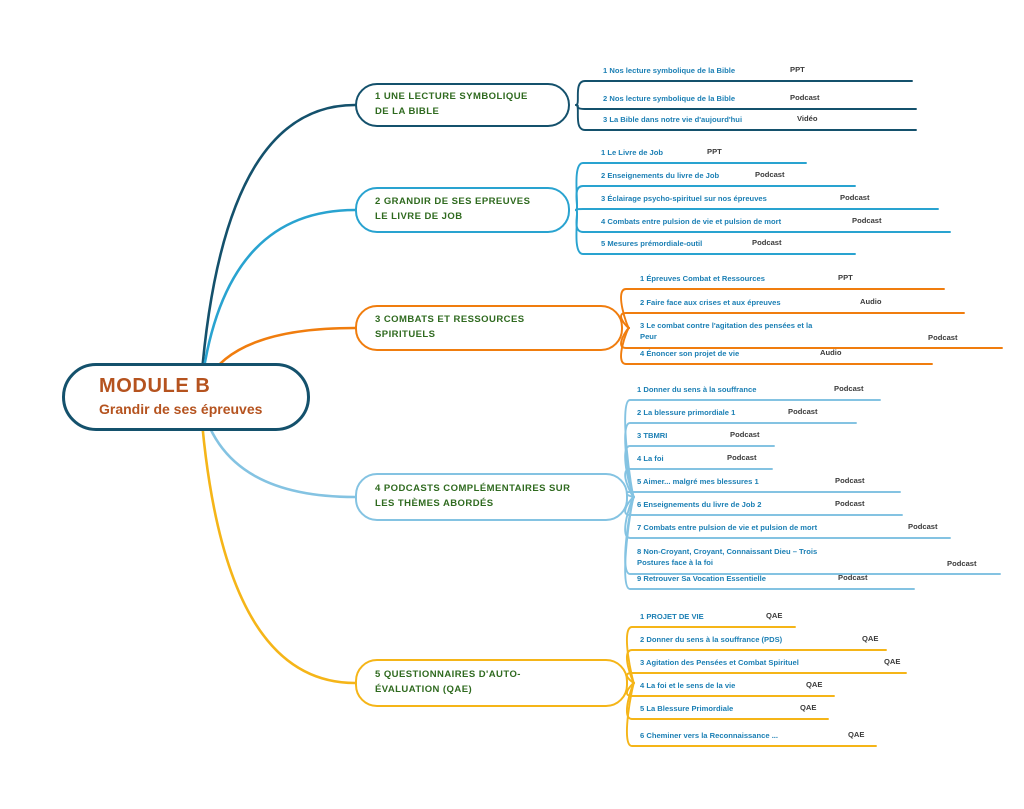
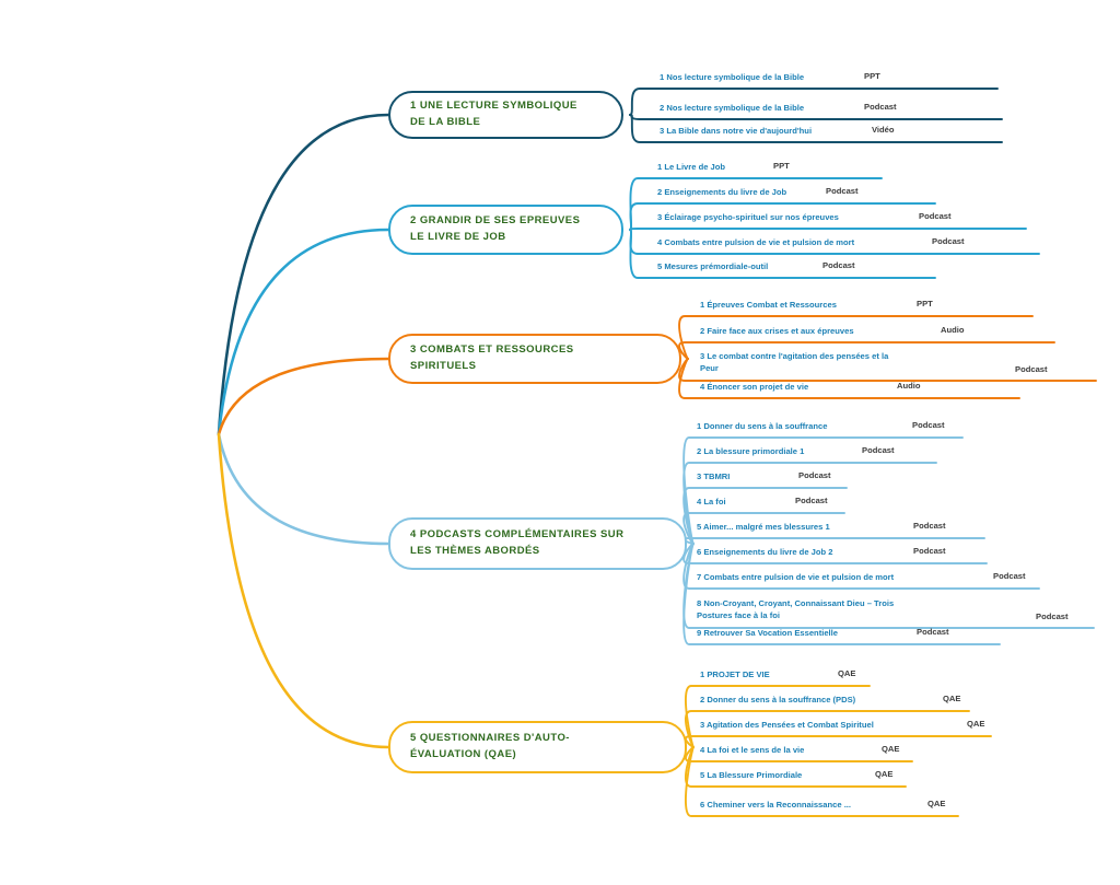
- MODULE B
- Grandir de ses épreuves
  1 UNE LECTURE SYMBOLIQUE
  DE LA BIBLE
  2 GRANDIR DE SES EPREUVES
  LE LIVRE DE JOB
  3 COMBATS ET RESSOURCES
  SPIRITUELS
  4 PODCASTS COMPLÉMENTAIRES SUR
  LES THÈMES ABORDÉS
  5 QUESTIONNAIRES D'AUTO-
  ÉVALUATION (QAE)
  1 Nos lecture symbolique de la Bible
  PPT
  2 Nos lecture symbolique de la Bible
  Podcast
  3 La Bible dans notre vie d'aujourd'hui
  Vidéo
  1 Le Livre de Job
  PPT
  2 Enseignements du livre de Job
  Podcast
  3 Éclairage psycho-spirituel sur nos épreuves
  Podcast
  4 Combats entre pulsion de vie et pulsion de mort
  Podcast
  5 Mesures prémordiale-outil
  Podcast
  1 Épreuves Combat et Ressources
  PPT
  2 Faire face aux crises et aux épreuves
  Audio
  3 Le combat contre l'agitation des pensées et la
  Peur
  Podcast
  4 Énoncer son projet de vie
  Audio
  1 Donner du sens à la souffrance
  Podcast
  2 La blessure primordiale 1
  Podcast
  3 TBMRI
  Podcast
  4 La foi
  Podcast
  5 Aimer... malgré mes blessures 1
  Podcast
  6 Enseignements du livre de Job 2
  Podcast
  7 Combats entre pulsion de vie et pulsion de mort
  Podcast
  8 Non-Croyant, Croyant, Connaissant Dieu – Trois
  Postures face à la foi
  Podcast
  9 Retrouver Sa Vocation Essentielle
  Podcast
  1 PROJET DE VIE
  QAE
  2 Donner du sens à la souffrance (PDS)
  QAE
  3 Agitation des Pensées et Combat Spirituel
  QAE
  4 La foi et le sens de la vie
  QAE
  5 La Blessure Primordiale
  QAE
  6 Cheminer vers la Reconnaissance ...
  QAE
